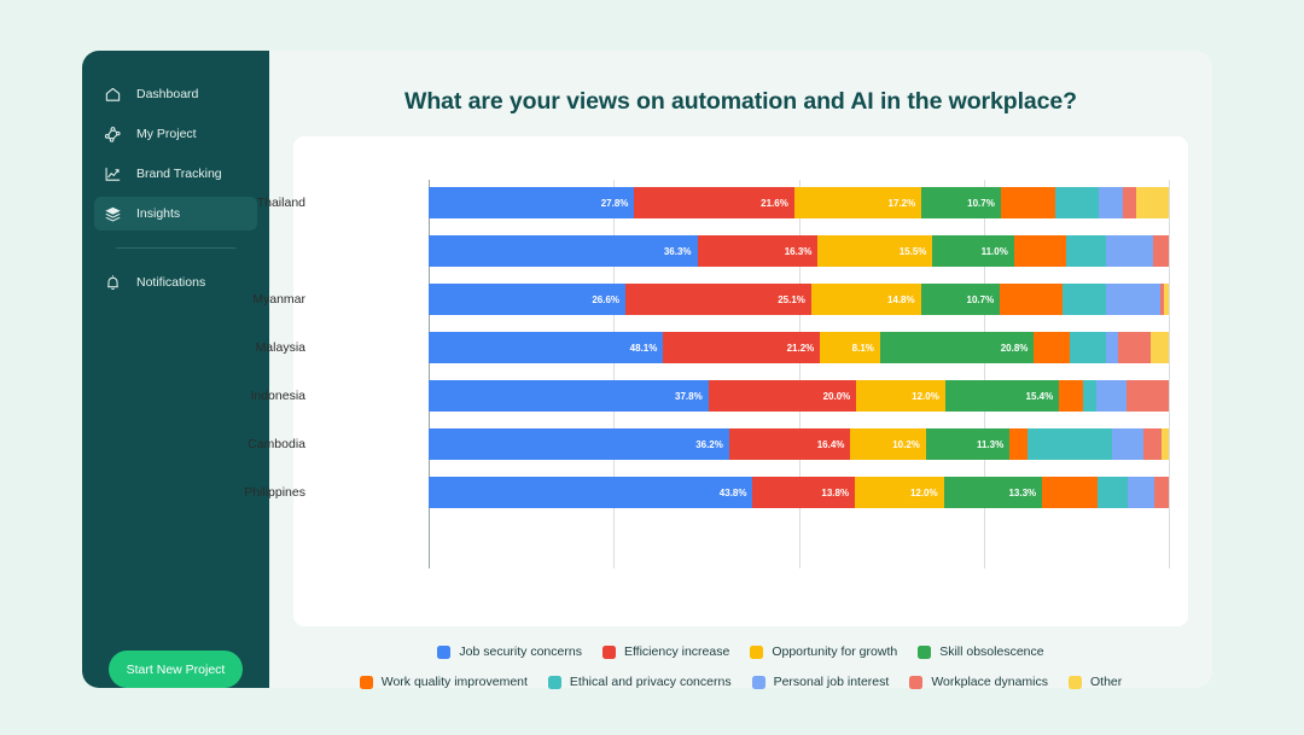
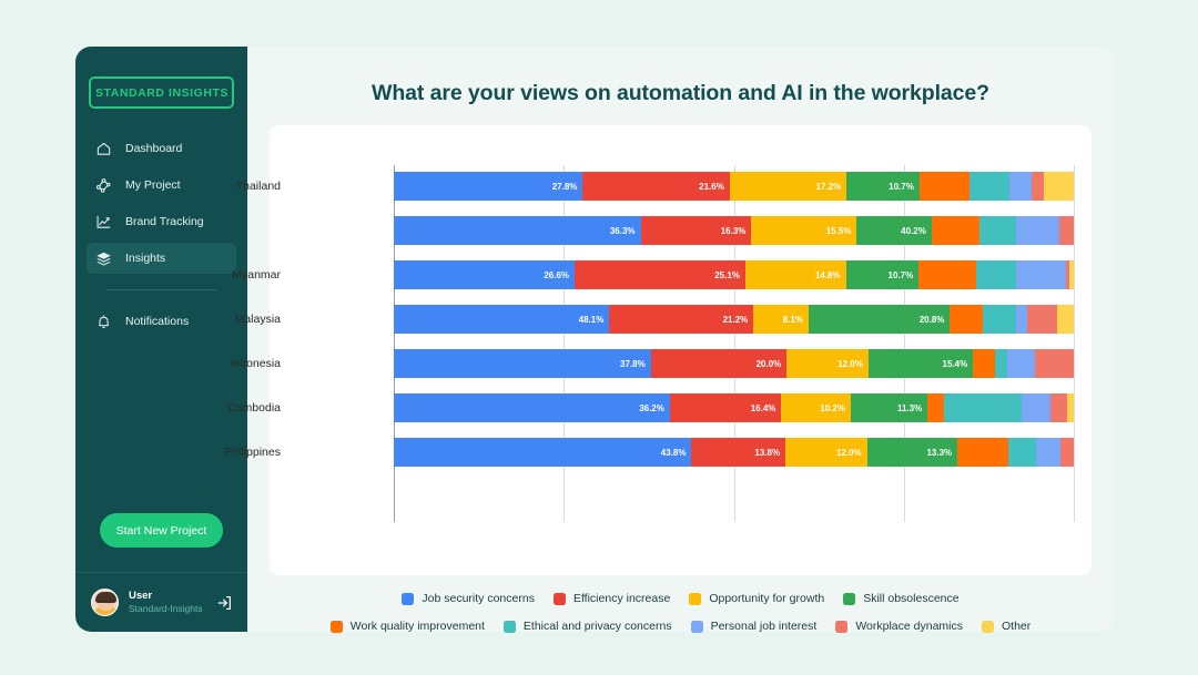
+ STANDARD INSIGHTS
  Dashboard
  My Project
  Brand Tracking
  Insights
  Notifications
  Start New Project
+ User
+ Standard-Insights
  What are your views on automation and AI in the workplace?
  Thailand
  27.8%
  21.6%
  17.2%
  10.7%
  36.3%
  16.3%
  15.5%
- 11.0%
+ 40.2%
  Myanmar
  26.6%
  25.1%
  14.8%
  10.7%
  Malaysia
  48.1%
  21.2%
  8.1%
  20.8%
  Indonesia
  37.8%
  20.0%
  12.0%
  15.4%
  Cambodia
  36.2%
  16.4%
  10.2%
  11.3%
  Philippines
  43.8%
  13.8%
  12.0%
  13.3%
  Job security concerns
  Efficiency increase
  Opportunity for growth
  Skill obsolescence
  Work quality improvement
  Ethical and privacy concerns
  Personal job interest
  Workplace dynamics
  Other
